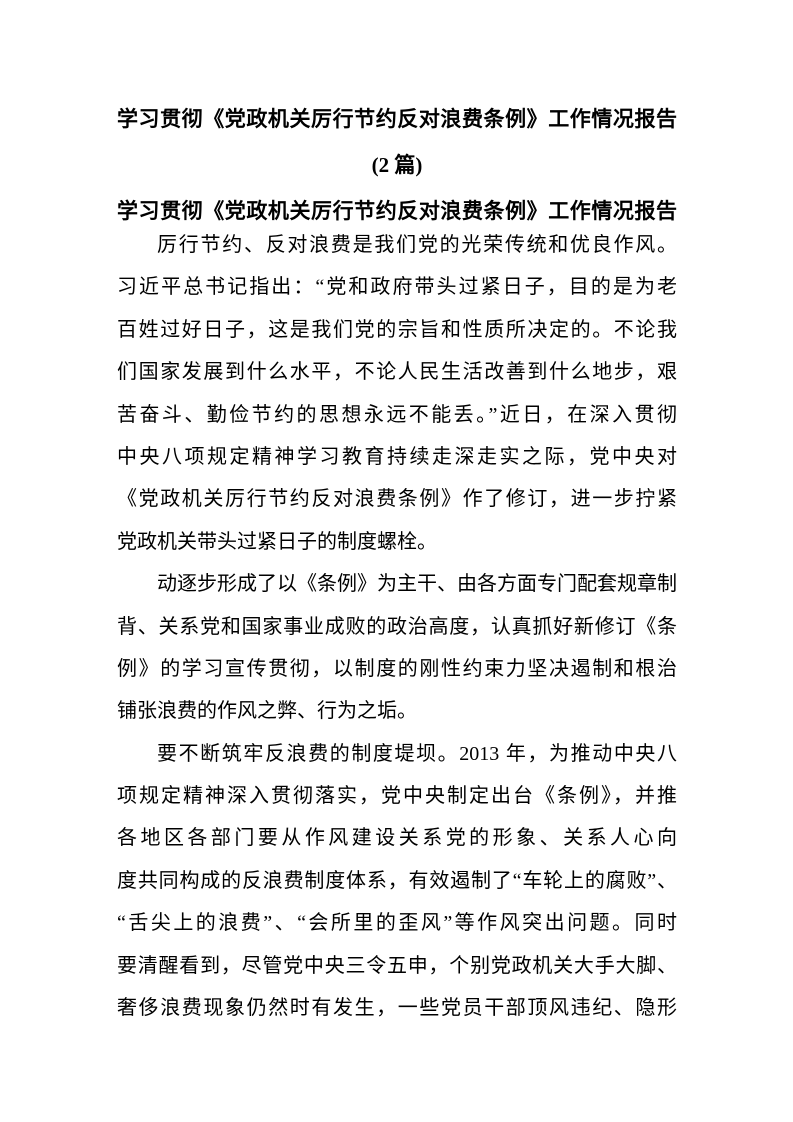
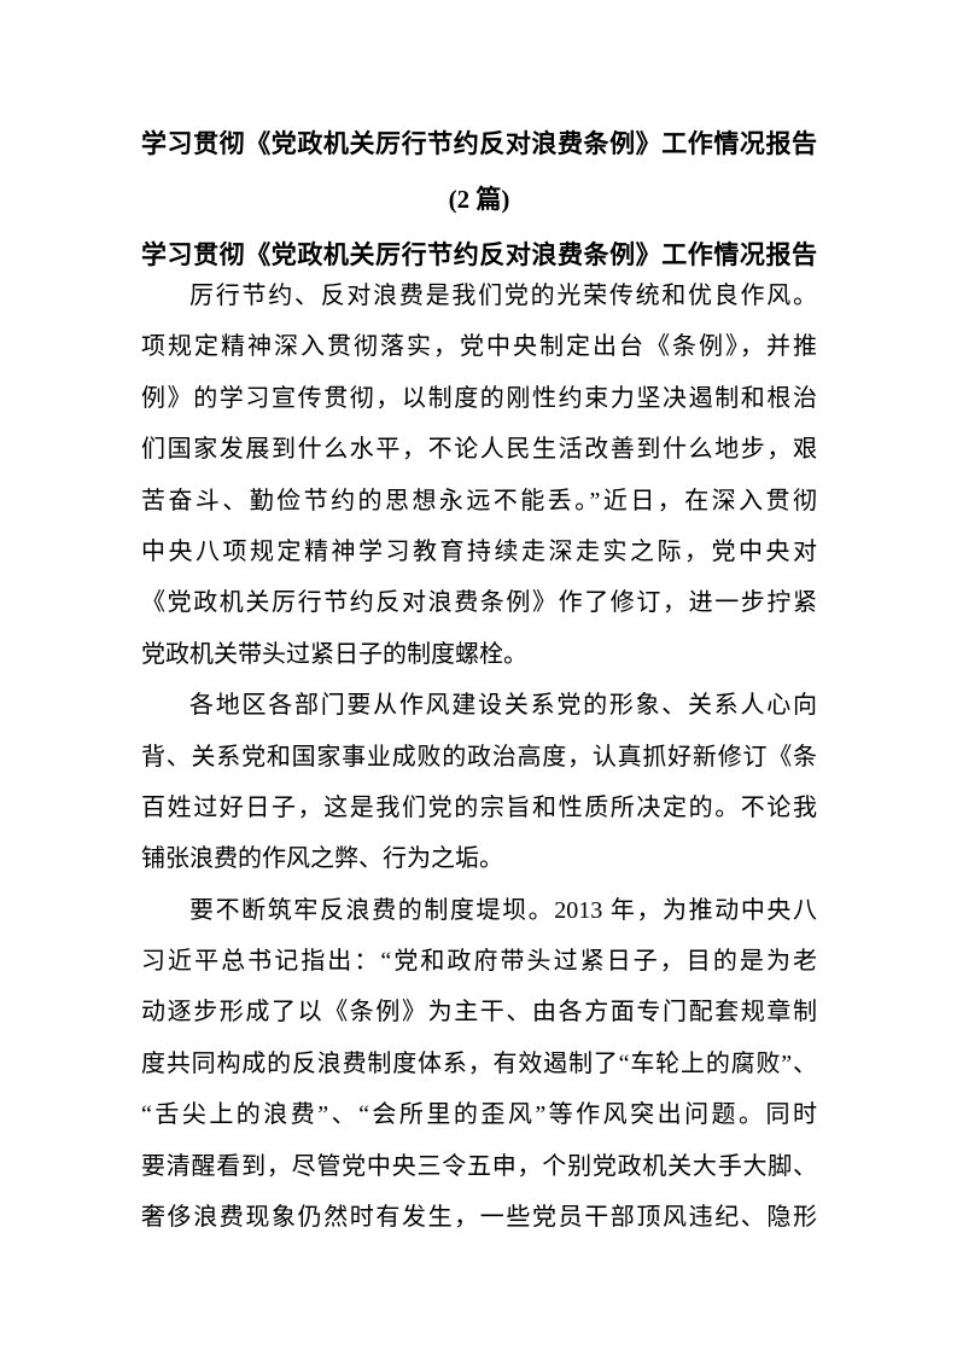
  学习贯彻《党政机关厉行节约反对浪费条例》工作情况报告
  (2 篇)
  学习贯彻《党政机关厉行节约反对浪费条例》工作情况报告
  厉行节约、反对浪费是我们党的光荣传统和优良作风。
- 习近平总书记指出：“党和政府带头过紧日子，目的是为老
+ 项规定精神深入贯彻落实，党中央制定出台《条例》，并推
- 百姓过好日子，这是我们党的宗旨和性质所决定的。不论我
+ 例》的学习宣传贯彻，以制度的刚性约束力坚决遏制和根治
  们国家发展到什么水平，不论人民生活改善到什么地步，艰
  苦奋斗、勤俭节约的思想永远不能丢。”近日，在深入贯彻
  中央八项规定精神学习教育持续走深走实之际，党中央对
  《党政机关厉行节约反对浪费条例》作了修订，进一步拧紧
  党政机关带头过紧日子的制度螺栓。
- 动逐步形成了以《条例》为主干、由各方面专门配套规章制
+ 各地区各部门要从作风建设关系党的形象、关系人心向
  背、关系党和国家事业成败的政治高度，认真抓好新修订《条
- 例》的学习宣传贯彻，以制度的刚性约束力坚决遏制和根治
+ 百姓过好日子，这是我们党的宗旨和性质所决定的。不论我
  铺张浪费的作风之弊、行为之垢。
  要不断筑牢反浪费的制度堤坝。2013 年，为推动中央八
- 项规定精神深入贯彻落实，党中央制定出台《条例》，并推
+ 习近平总书记指出：“党和政府带头过紧日子，目的是为老
- 各地区各部门要从作风建设关系党的形象、关系人心向
+ 动逐步形成了以《条例》为主干、由各方面专门配套规章制
  度共同构成的反浪费制度体系，有效遏制了“车轮上的腐败”、
  “舌尖上的浪费”、“会所里的歪风”等作风突出问题。同时
  要清醒看到，尽管党中央三令五申，个别党政机关大手大脚、
  奢侈浪费现象仍然时有发生，一些党员干部顶风违纪、隐形
